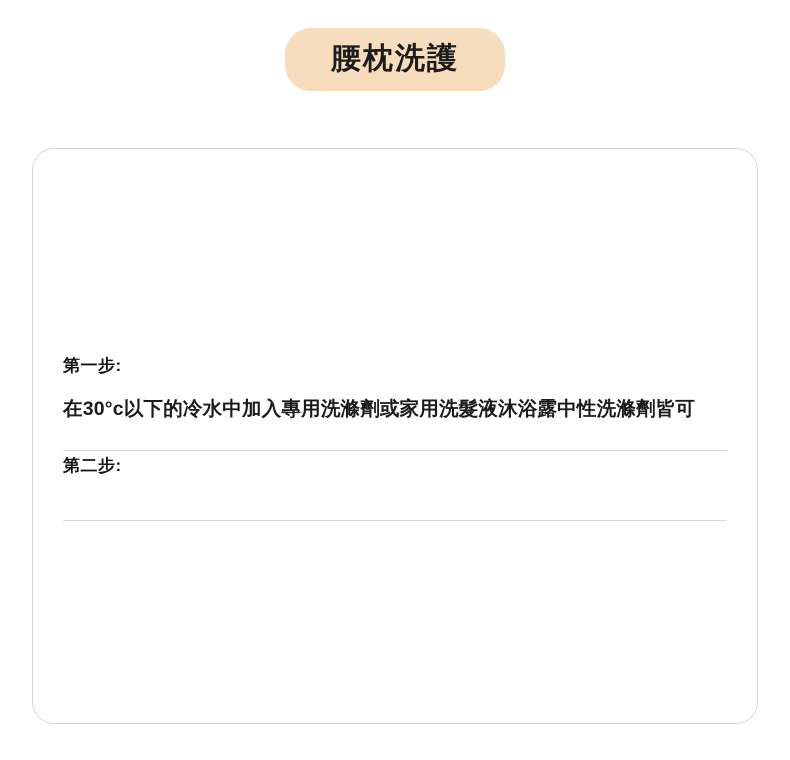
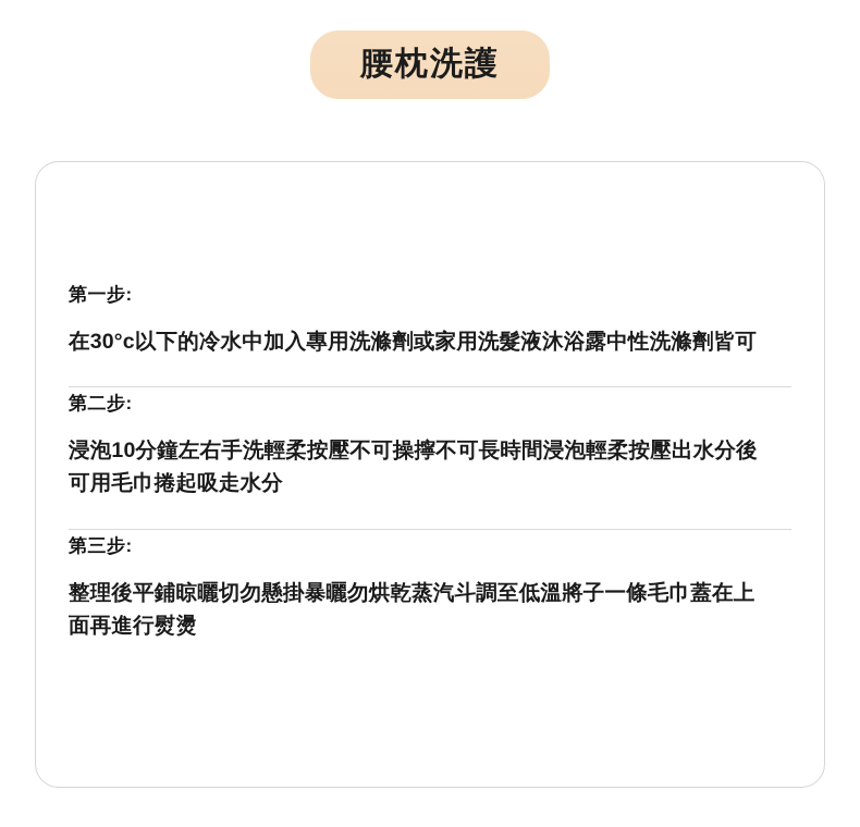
  腰枕洗護
  第一步:
  在30°c以下的冷水中加入專用洗滌劑或家用洗髮液沐浴露中性洗滌劑皆可
  第二步:
+ 浸泡10分鐘左右手洗輕柔按壓不可操擰不可長時間浸泡輕柔按壓出水分後可用毛巾捲起吸走水分
+ 第三步:
+ 整理後平鋪晾曬切勿懸掛暴曬勿烘乾蒸汽斗調至低溫將子一條毛巾蓋在上面再進行熨燙
